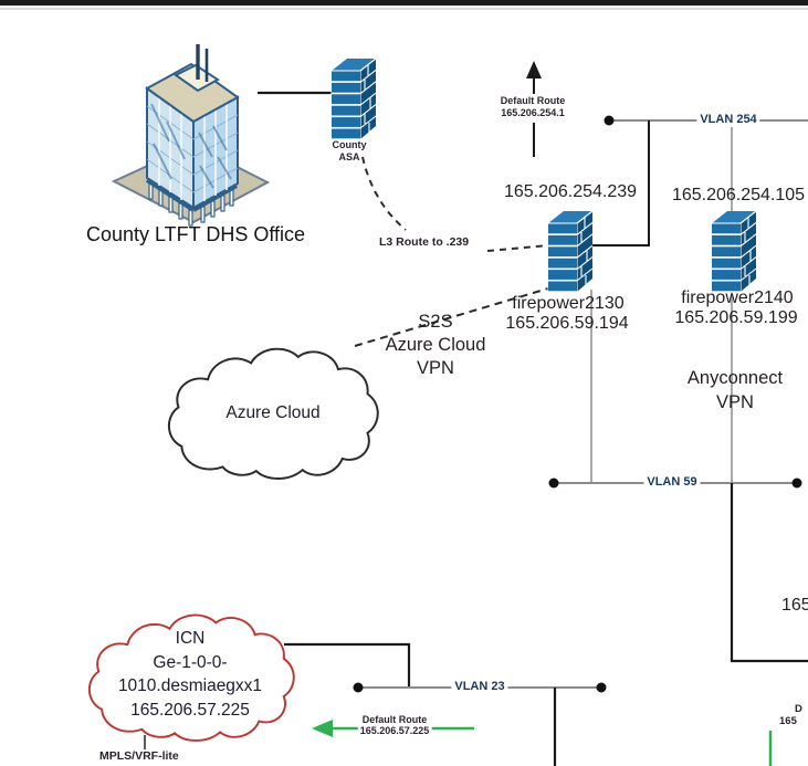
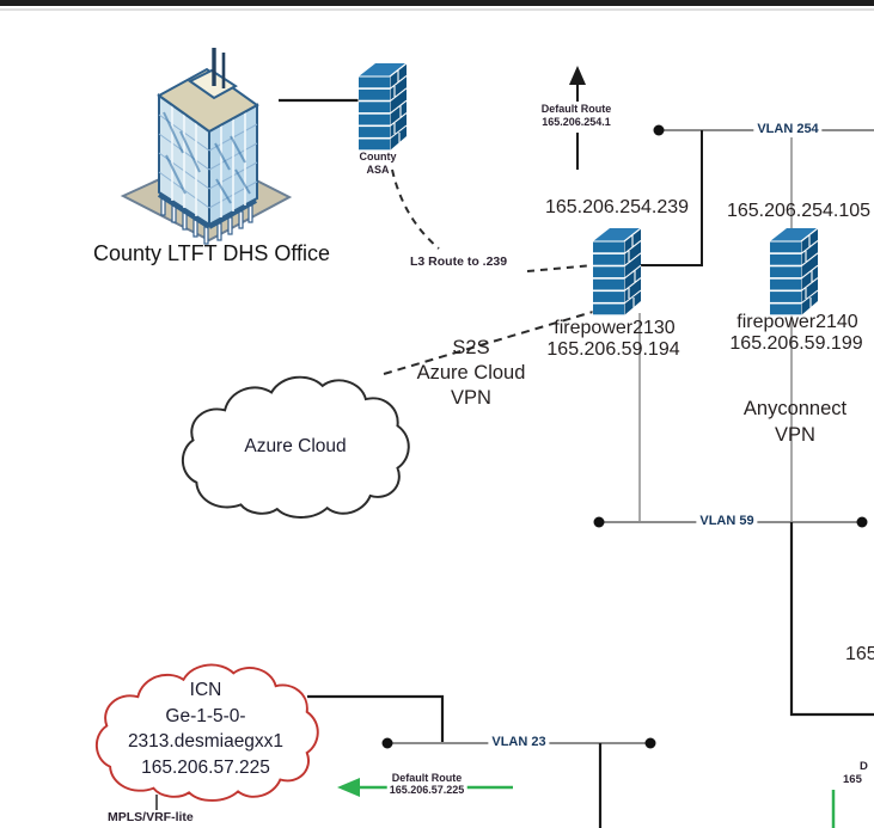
  County LTFT DHS Office
  County
  ASA
  L3 Route to .239
  Default Route
  165.206.254.1
  VLAN 254
  165.206.254.239
  165.206.254.105
  firepower2130
  165.206.59.194
  firepower2140
  165.206.59.199
  S2S
  Azure Cloud
  VPN
  Anyconnect
  VPN
  Azure Cloud
  VLAN 59
  ICN
- Ge-1-0-0-
+ Ge-1-5-0-
- 1010.desmiaegxx1
+ 2313.desmiaegxx1
  165.206.57.225
  MPLS/VRF-lite
  VLAN 23
  Default Route
  165.206.57.225
  165
  D
  165
